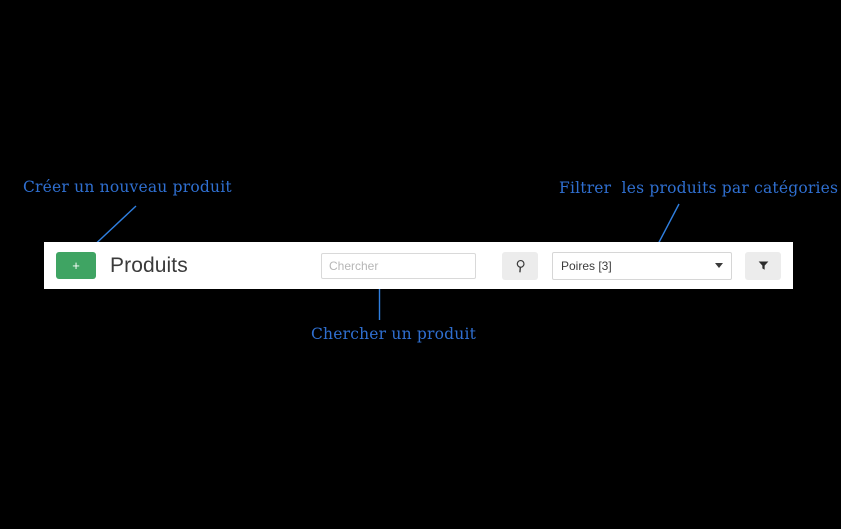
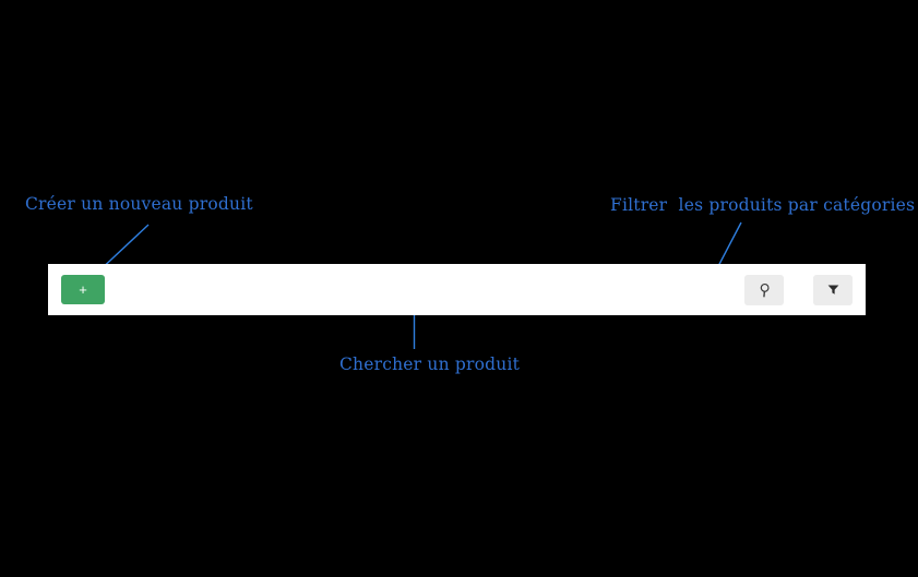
  Créer un nouveau produit
  Filtrer les produits par catégories
  Chercher un produit
  +
- Produits
- Chercher
- Poires [3]
